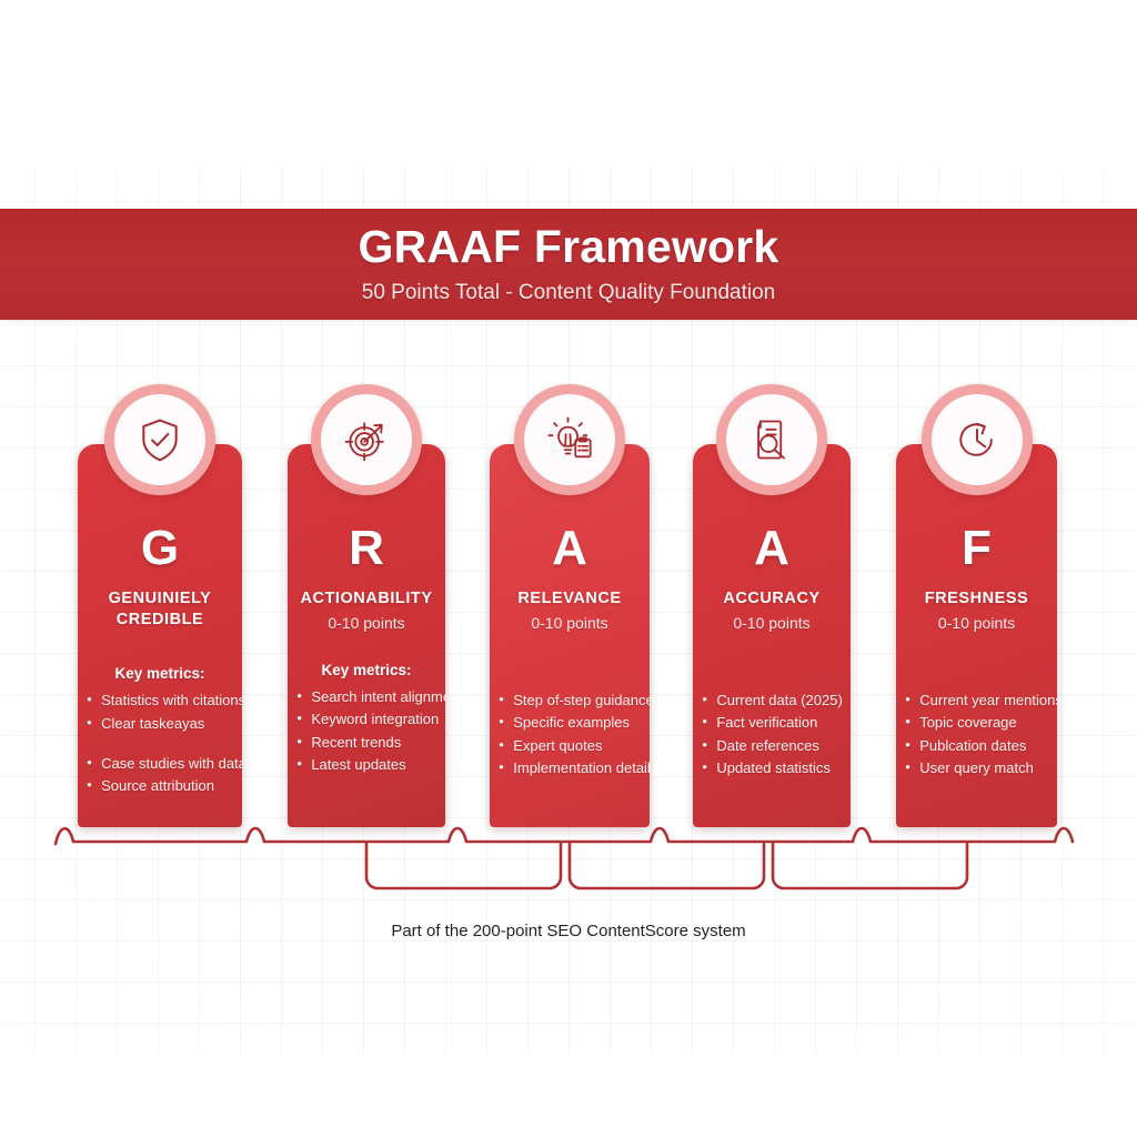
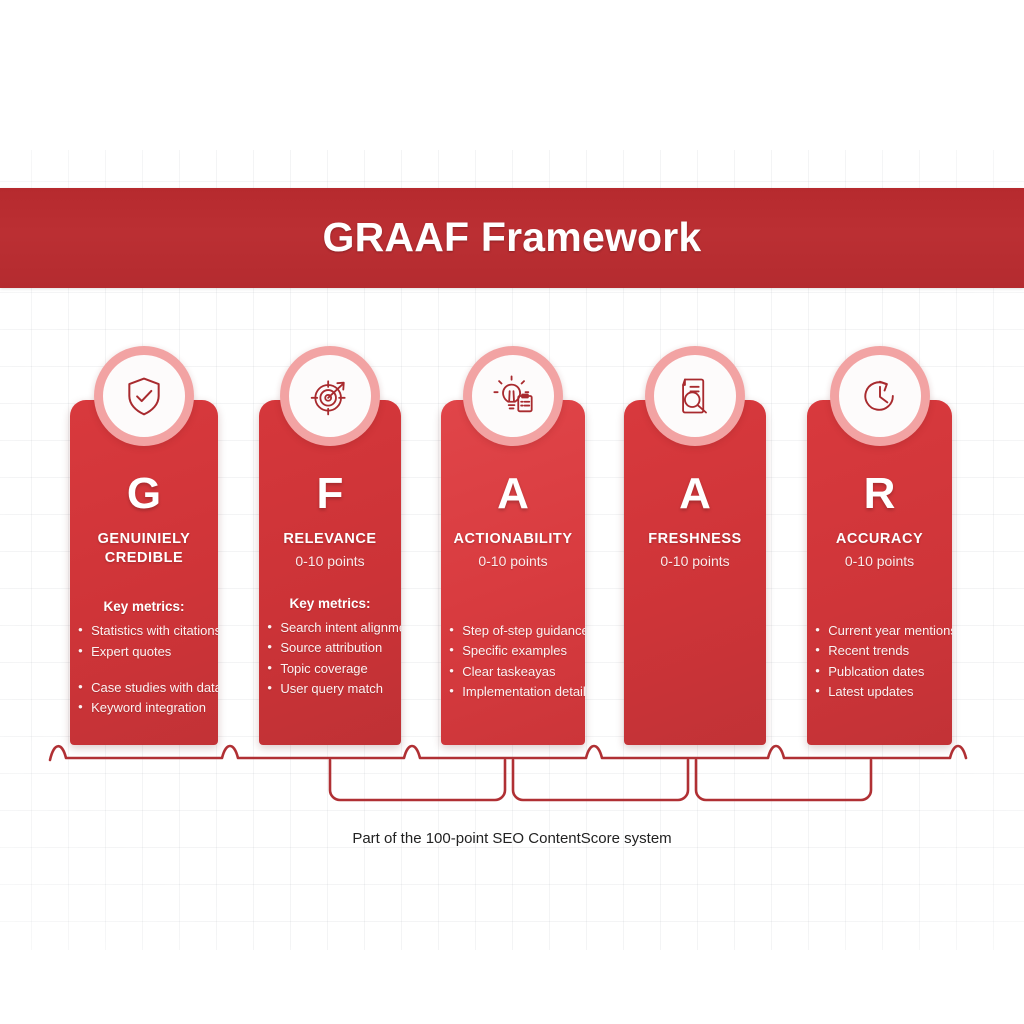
  GRAAF Framework
- 50 Points Total - Content Quality Foundation
  G
  GENUINIELY
  CREDIBLE
  Key metrics:
  Statistics with citations
- Clear taskeayas
+ Expert quotes
  Case studies with dat
- Source attribution
+ Keyword integration
- R
+ F
- ACTIONABILITY
+ RELEVANCE
  0-10 points
  Key metrics:
  Search intent alignm
- Keyword integration
+ Source attribution
- Recent trends
+ Topic coverage
- Latest updates
+ User query match
  A
- RELEVANCE
+ ACTIONABILITY
  0-10 points
  Step of-step guidanc
  Specific examples
- Expert quotes
+ Clear taskeayas
  Implementation detail
  A
- ACCURACY
+ FRESHNESS
  0-10 points
- Current data (2025)
- Fact verification
- Date references
- Updated statistics
- F
+ R
- FRESHNESS
+ ACCURACY
  0-10 points
  Current year mention
- Topic coverage
+ Recent trends
  Publcation dates
- User query match
+ Latest updates
- Part of the 200-point SEO ContentScore system
+ Part of the 100-point SEO ContentScore system
